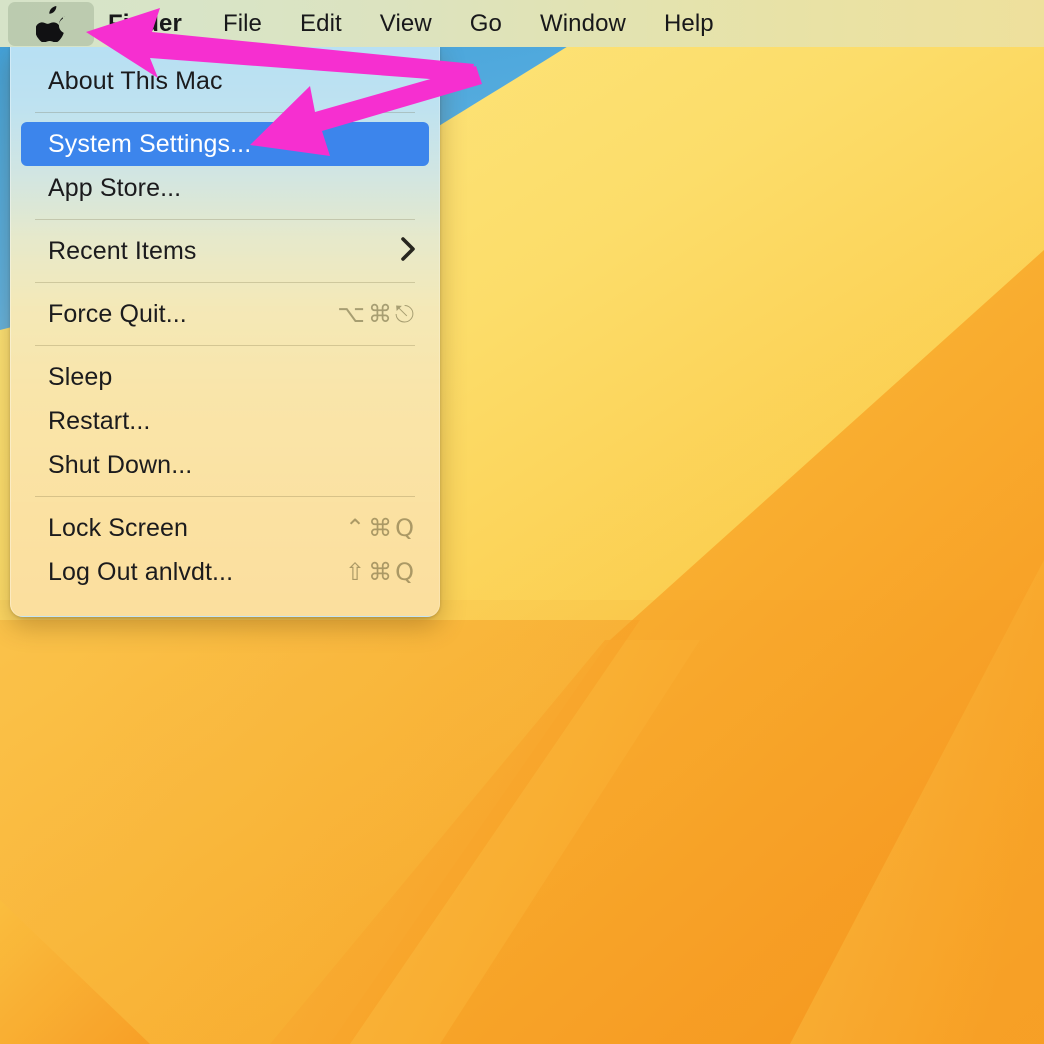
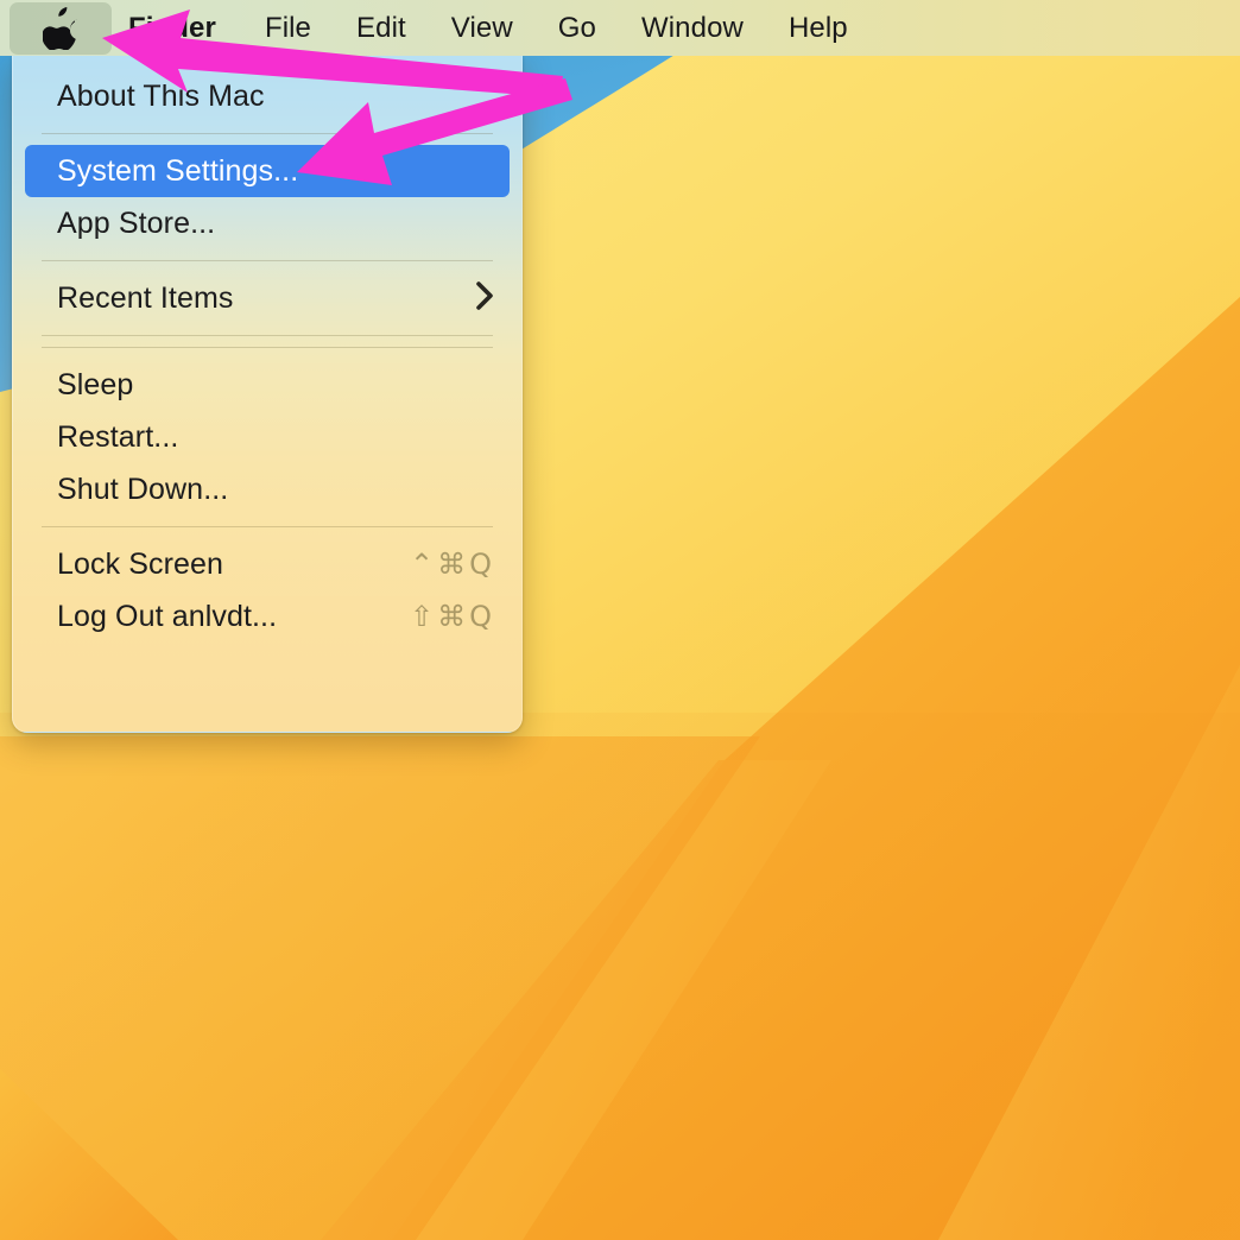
  File
  Edit
  View
  Go
  Window
  Help
  About This Mac
  System Settings...
  App Store...
  Recent Items
- Force Quit...
- ⌥⌘⎋
  Sleep
  Restart...
  Shut Down...
  Lock Screen
  ⌃⌘Q
  Log Out anlvdt...
  ⇧⌘Q
